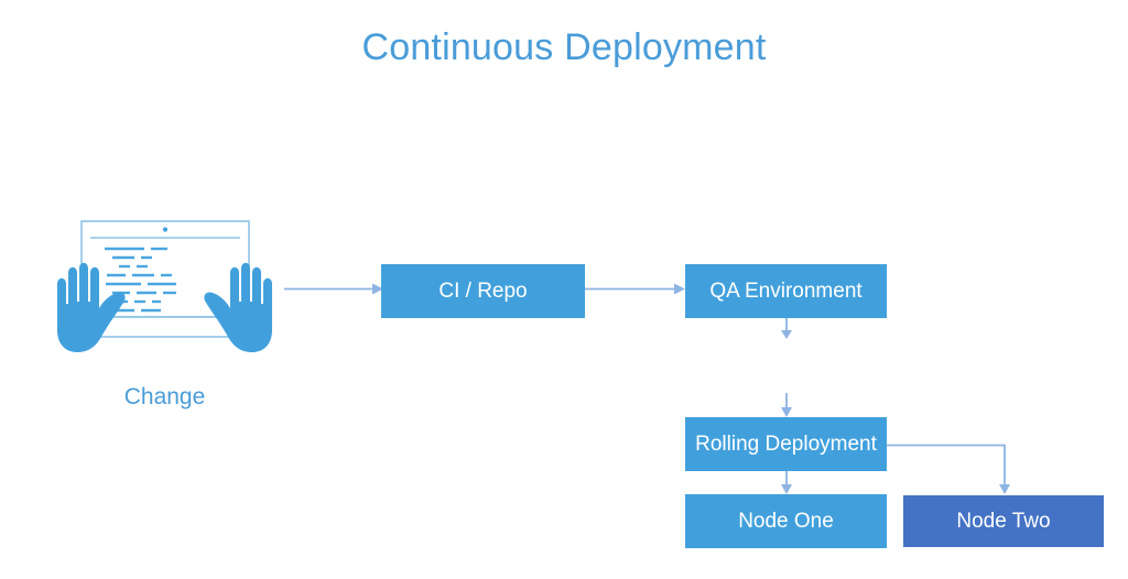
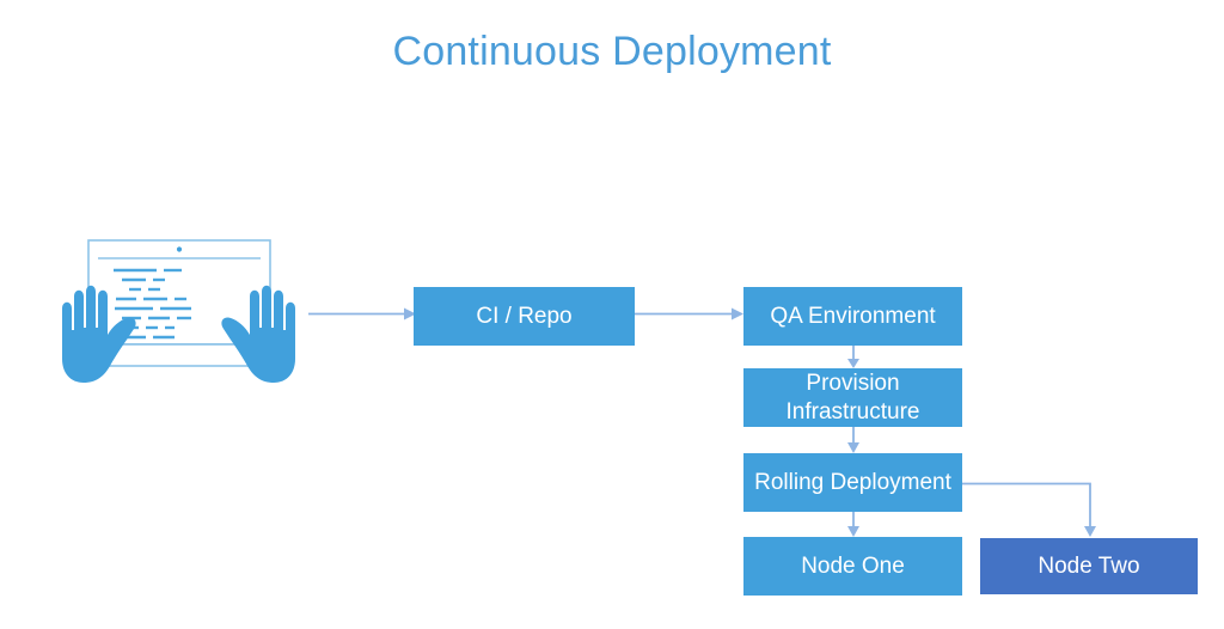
  Continuous Deployment
- Change
  CI / Repo
  QA Environment
+ Provision Infrastructure
  Rolling Deployment
  Node One
  Node Two
